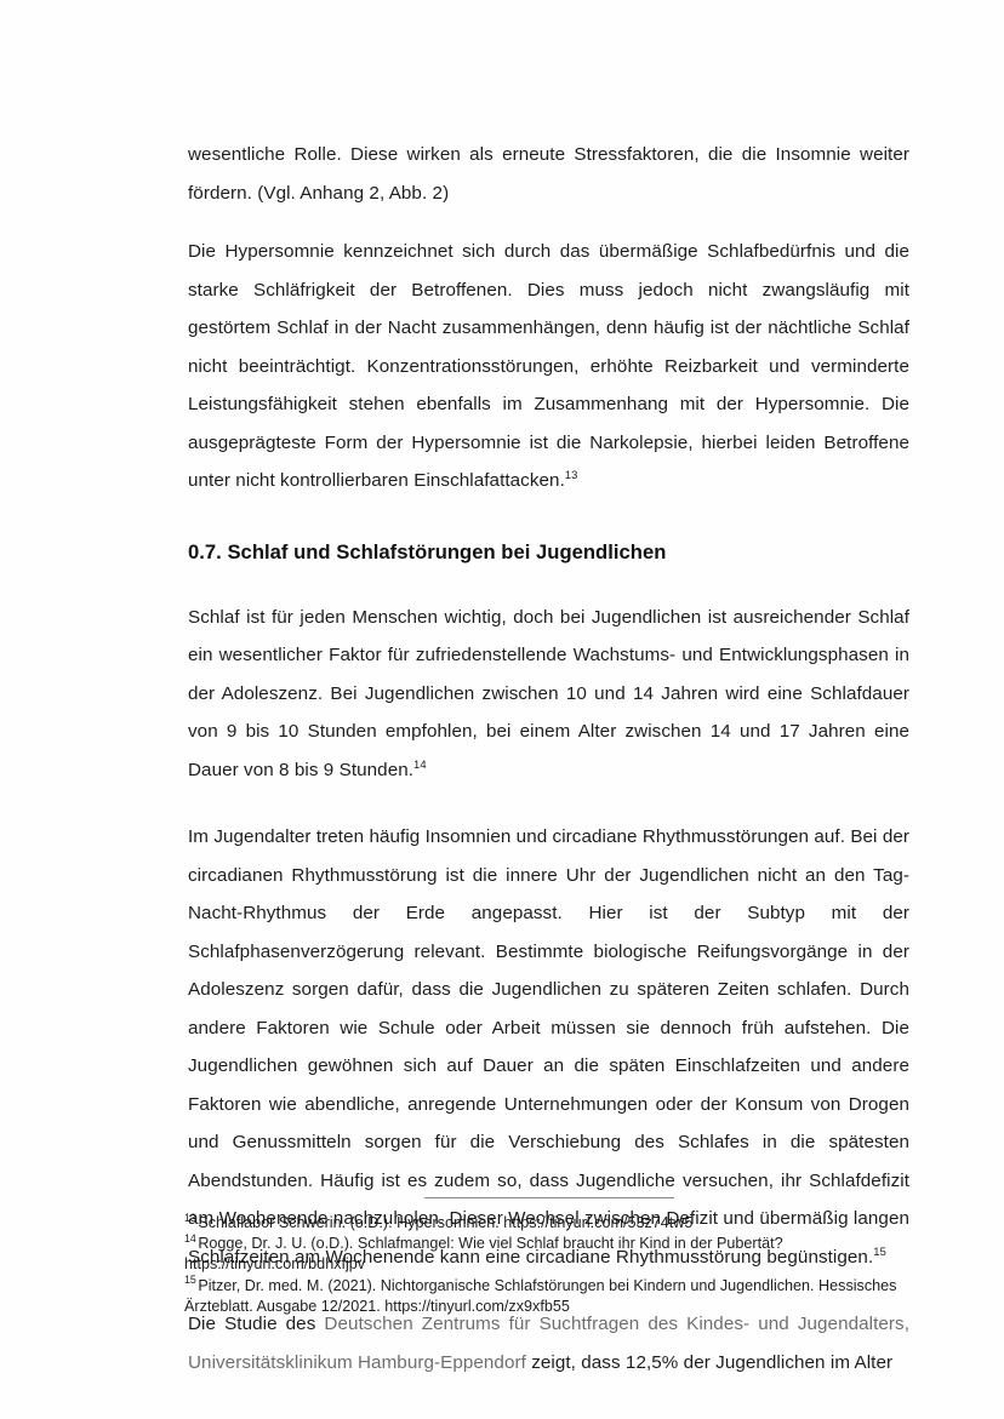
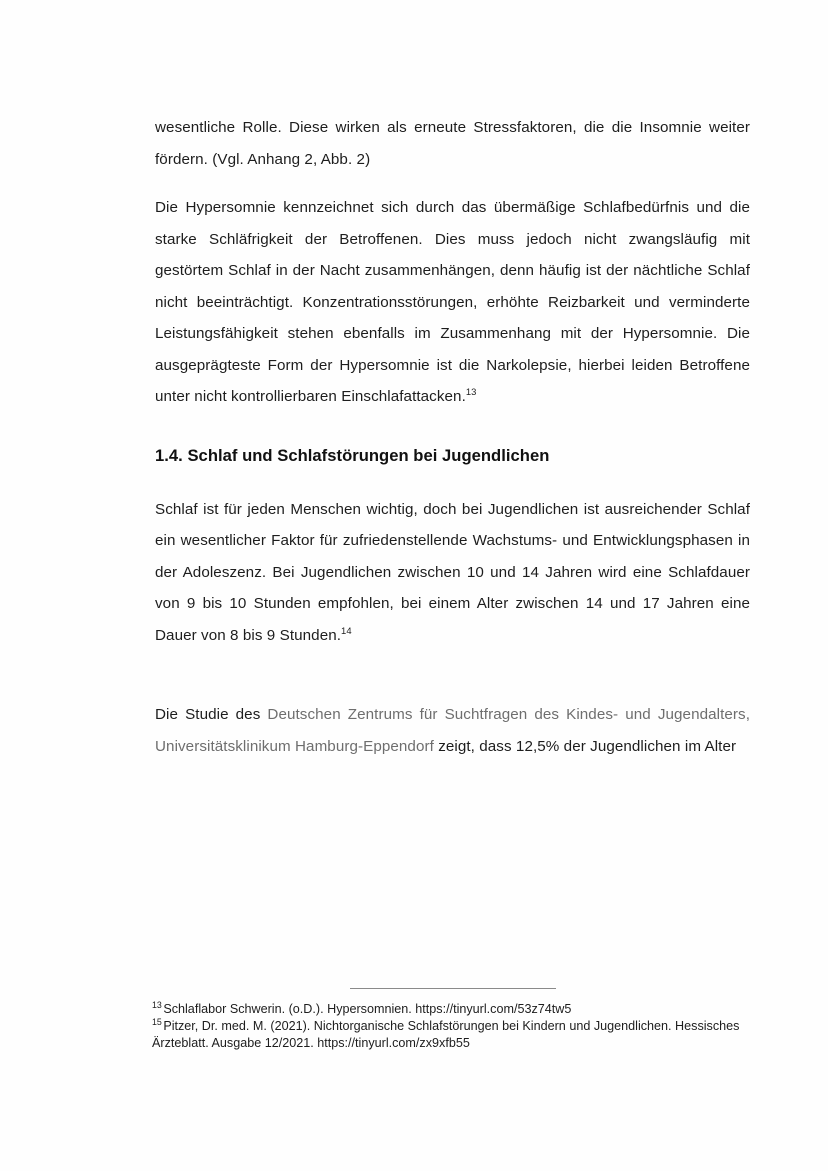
  wesentliche Rolle. Diese wirken als erneute Stressfaktoren, die die Insomnie weiter fördern. (Vgl. Anhang 2, Abb. 2)
  Die Hypersomnie kennzeichnet sich durch das übermäßige Schlafbedürfnis und die starke Schläfrigkeit der Betroffenen. Dies muss jedoch nicht zwangsläufig mit gestörtem Schlaf in der Nacht zusammenhängen, denn häufig ist der nächtliche Schlaf nicht beeinträchtigt. Konzentrationsstörungen, erhöhte Reizbarkeit und verminderte Leistungsfähigkeit stehen ebenfalls im Zusammenhang mit der Hypersomnie. Die ausgeprägteste Form der Hypersomnie ist die Narkolepsie, hierbei leiden Betroffene unter nicht kontrollierbaren Einschlafattacken.13
- 0.7. Schlaf und Schlafstörungen bei Jugendlichen
+ 1.4. Schlaf und Schlafstörungen bei Jugendlichen
  Schlaf ist für jeden Menschen wichtig, doch bei Jugendlichen ist ausreichender Schlaf ein wesentlicher Faktor für zufriedenstellende Wachstums- und Entwicklungsphasen in der Adoleszenz. Bei Jugendlichen zwischen 10 und 14 Jahren wird eine Schlafdauer von 9 bis 10 Stunden empfohlen, bei einem Alter zwischen 14 und 17 Jahren eine Dauer von 8 bis 9 Stunden.14
- Im Jugendalter treten häufig Insomnien und circadiane Rhythmusstörungen auf. Bei der circadianen Rhythmusstörung ist die innere Uhr der Jugendlichen nicht an den Tag-Nacht-Rhythmus der Erde angepasst. Hier ist der Subtyp mit der Schlafphasenverzögerung relevant. Bestimmte biologische Reifungsvorgänge in der Adoleszenz sorgen dafür, dass die Jugendlichen zu späteren Zeiten schlafen. Durch andere Faktoren wie Schule oder Arbeit müssen sie dennoch früh aufstehen. Die Jugendlichen gewöhnen sich auf Dauer an die späten Einschlafzeiten und andere Faktoren wie abendliche, anregende Unternehmungen oder der Konsum von Drogen und Genussmitteln sorgen für die Verschiebung des Schlafes in die spätesten Abendstunden. Häufig ist es zudem so, dass Jugendliche versuchen, ihr Schlafdefizit am Wochenende nachzuholen. Dieser Wechsel zwischen Defizit und übermäßig langen Schlafzeiten am Wochenende kann eine circadiane Rhythmusstörung begünstigen.15
  Die Studie des Deutschen Zentrums für Suchtfragen des Kindes- und Jugendalters, Universitätsklinikum Hamburg-Eppendorf zeigt, dass 12,5% der Jugendlichen im Alter
  13 Schlaflabor Schwerin. (o.D.). Hypersomnien. https://tinyurl.com/53z74tw5
- 14 Rogge, Dr. J. U. (o.D.). Schlafmangel: Wie viel Schlaf braucht ihr Kind in der Pubertät? https://tinyurl.com/bdhxfjpv
  15 Pitzer, Dr. med. M. (2021). Nichtorganische Schlafstörungen bei Kindern und Jugendlichen. Hessisches Ärzteblatt. Ausgabe 12/2021. https://tinyurl.com/zx9xfb55
